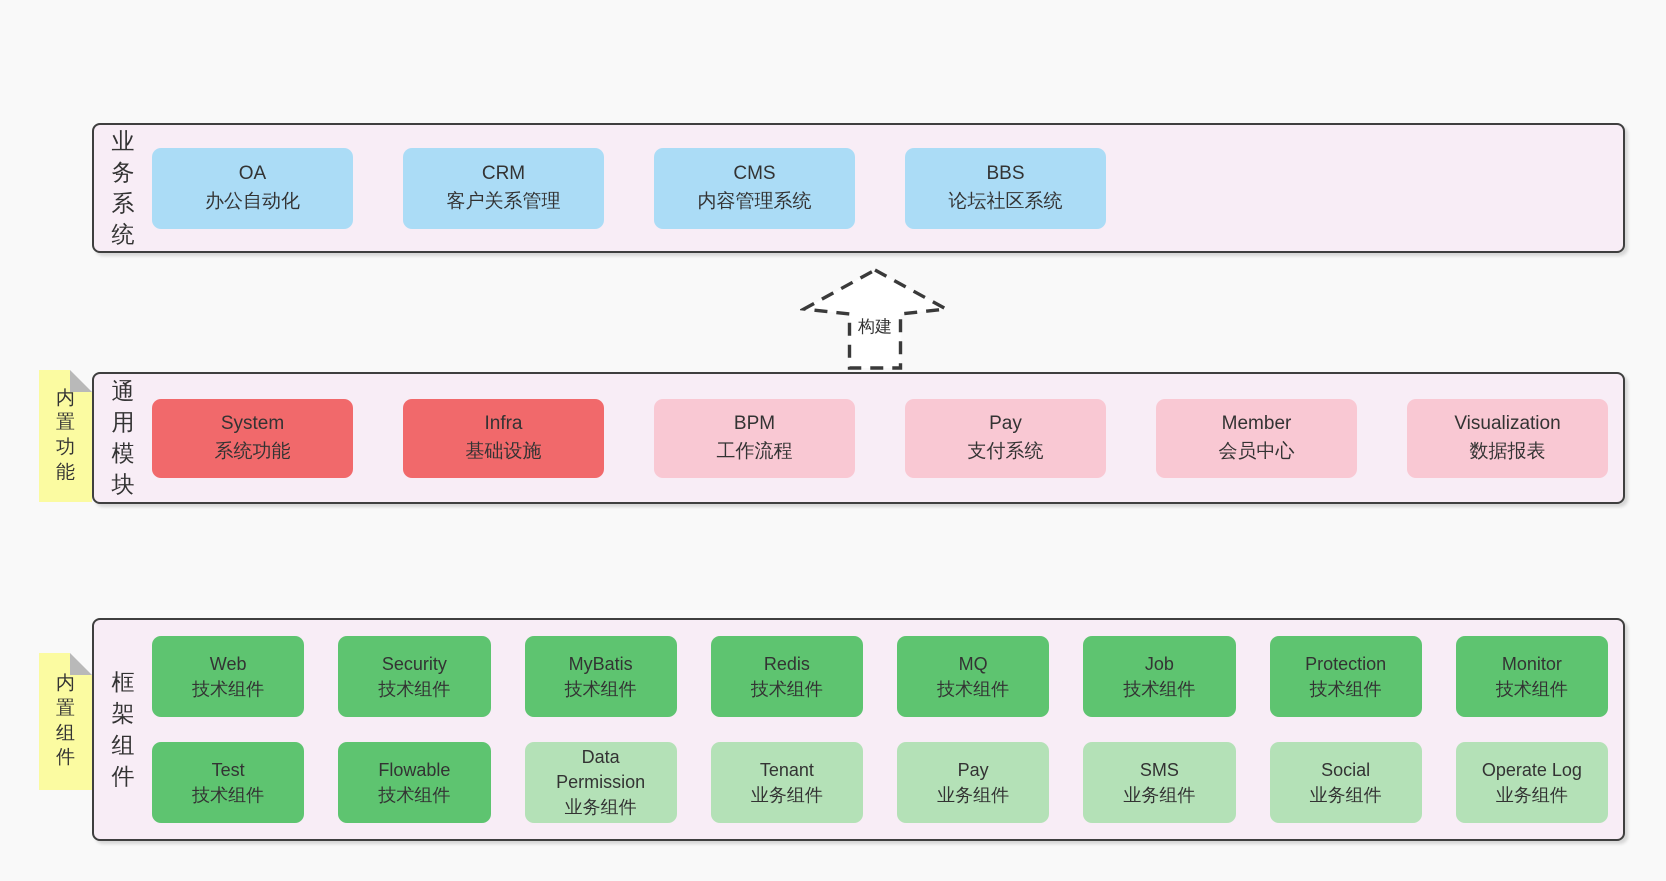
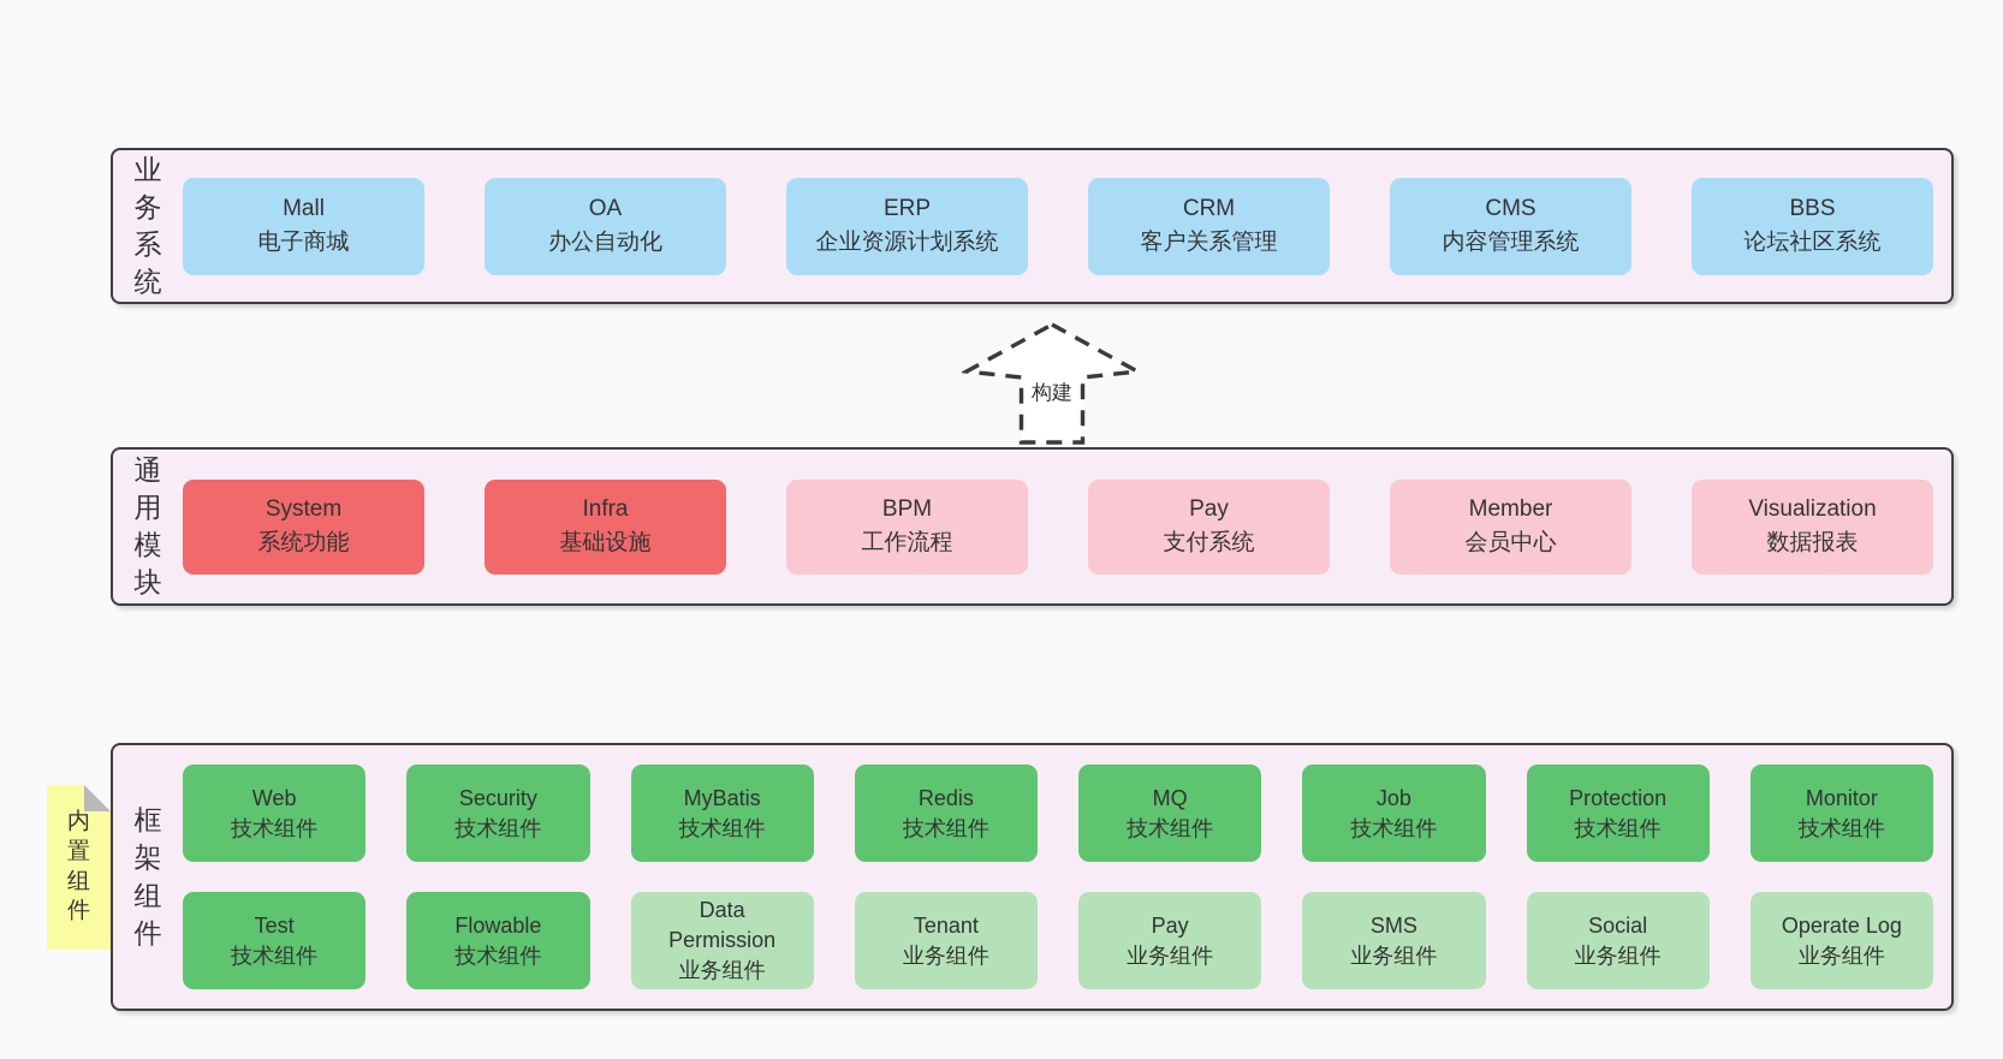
  业务系统
+ Mall
+ 电子商城
  OA
  办公自动化
+ ERP
+ 企业资源计划系统
  CRM
  客户关系管理
  CMS
  内容管理系统
  BBS
  论坛社区系统
  构建
- 内置功能
  通用模块
  System
  系统功能
  Infra
  基础设施
  BPM
  工作流程
  Pay
  支付系统
  Member
  会员中心
  Visualization
  数据报表
  内置组件
  框架组件
  Web
  技术组件
  Security
  技术组件
  MyBatis
  技术组件
  Redis
  技术组件
  MQ
  技术组件
  Job
  技术组件
  Protection
  技术组件
  Monitor
  技术组件
  Test
  技术组件
  Flowable
  技术组件
  Data Permission
  业务组件
  Tenant
  业务组件
  Pay
  业务组件
  SMS
  业务组件
  Social
  业务组件
  Operate Log
  业务组件
